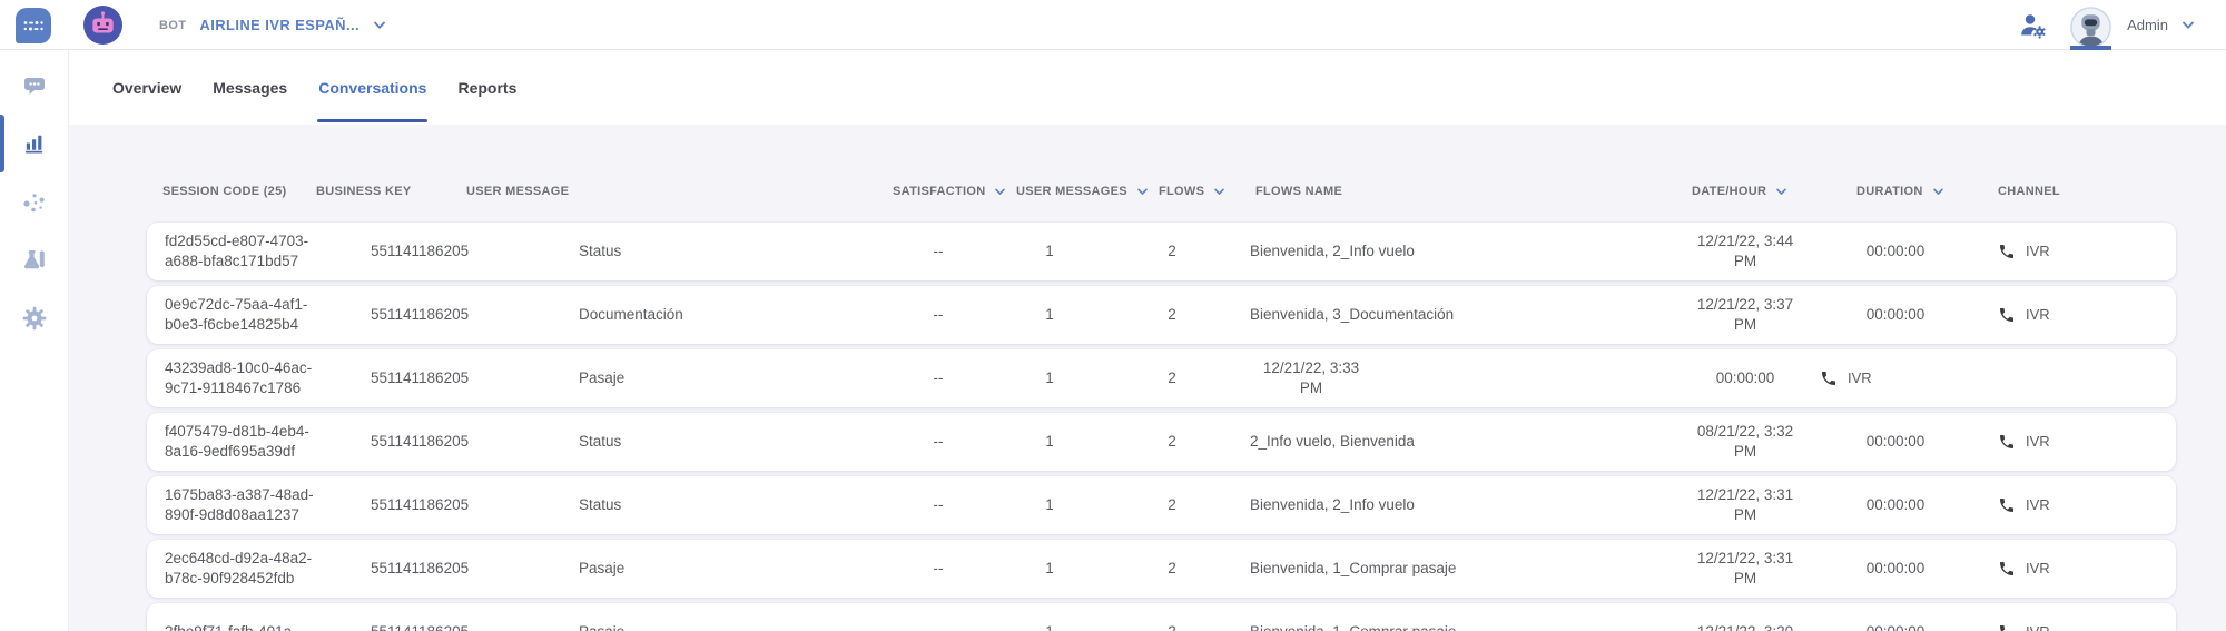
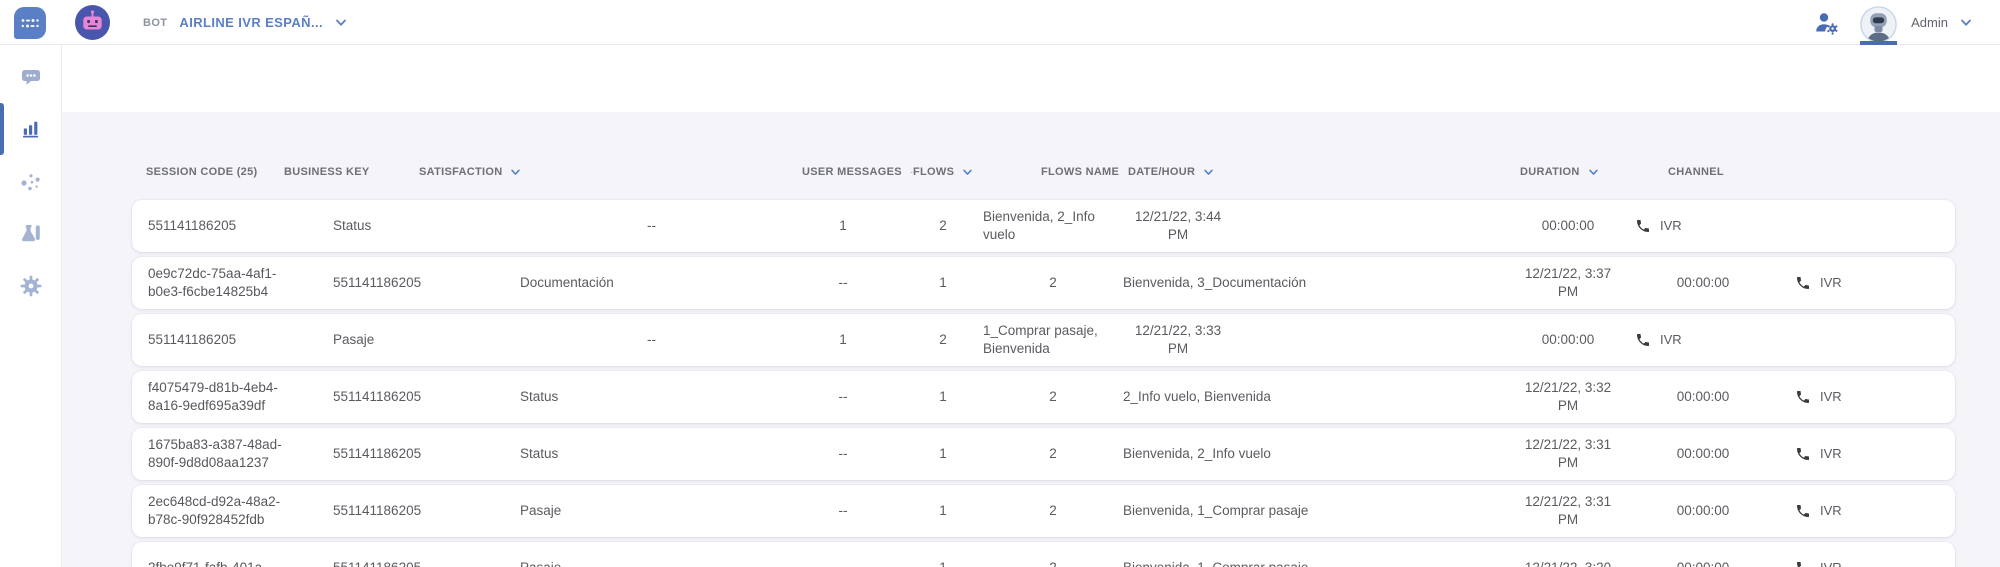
  BOT
  AIRLINE IVR ESPAÑ...
  Admin
- Overview
- Messages
- Conversations
- Reports
  SESSION CODE (25)
  BUSINESS KEY
- USER MESSAGE
  SATISFACTION
  USER MESSAGES
  FLOWS
  FLOWS NAME
  DATE/HOUR
  DURATION
  CHANNEL
- fd2d55cd-e807-4703-a688-bfa8c171bd57
  551141186205
  Status
  --
  1
  2
  Bienvenida, 2_Info vuelo
  12/21/22, 3:44 PM
  00:00:00
  IVR
  0e9c72dc-75aa-4af1-b0e3-f6cbe14825b4
  551141186205
  Documentación
  --
  1
  2
  Bienvenida, 3_Documentación
  12/21/22, 3:37 PM
  00:00:00
  IVR
- 43239ad8-10c0-46ac-9c71-9118467c1786
  551141186205
  Pasaje
  --
  1
  2
+ 1_Comprar pasaje, Bienvenida
  12/21/22, 3:33 PM
  00:00:00
  IVR
  f4075479-d81b-4eb4-8a16-9edf695a39df
  551141186205
  Status
  --
  1
  2
  2_Info vuelo, Bienvenida
- 08/21/22, 3:32 PM
+ 12/21/22, 3:32 PM
  00:00:00
  IVR
  1675ba83-a387-48ad-890f-9d8d08aa1237
  551141186205
  Status
  --
  1
  2
  Bienvenida, 2_Info vuelo
  12/21/22, 3:31 PM
  00:00:00
  IVR
  2ec648cd-d92a-48a2-b78c-90f928452fdb
  551141186205
  Pasaje
  --
  1
  2
  Bienvenida, 1_Comprar pasaje
  12/21/22, 3:31 PM
  00:00:00
  IVR
